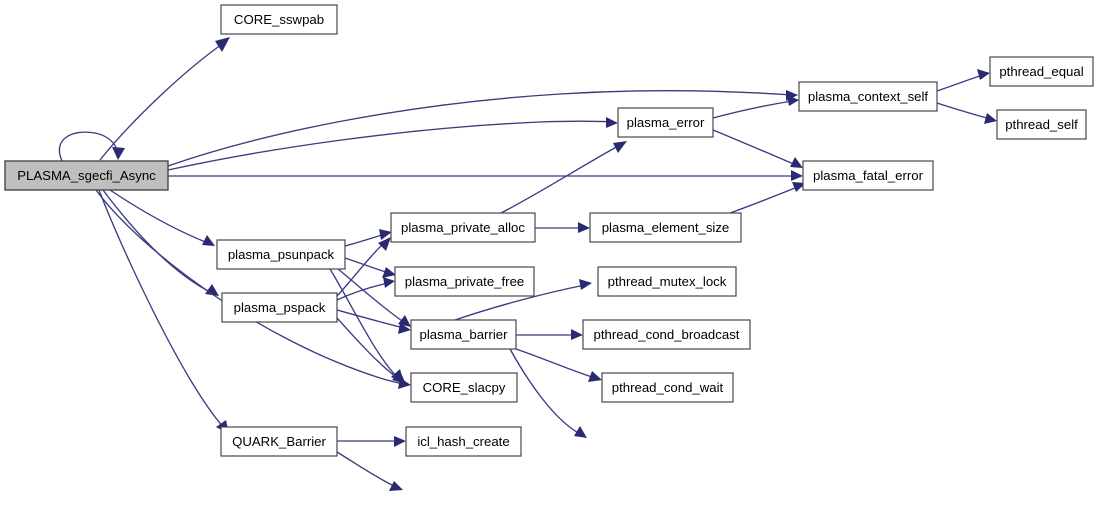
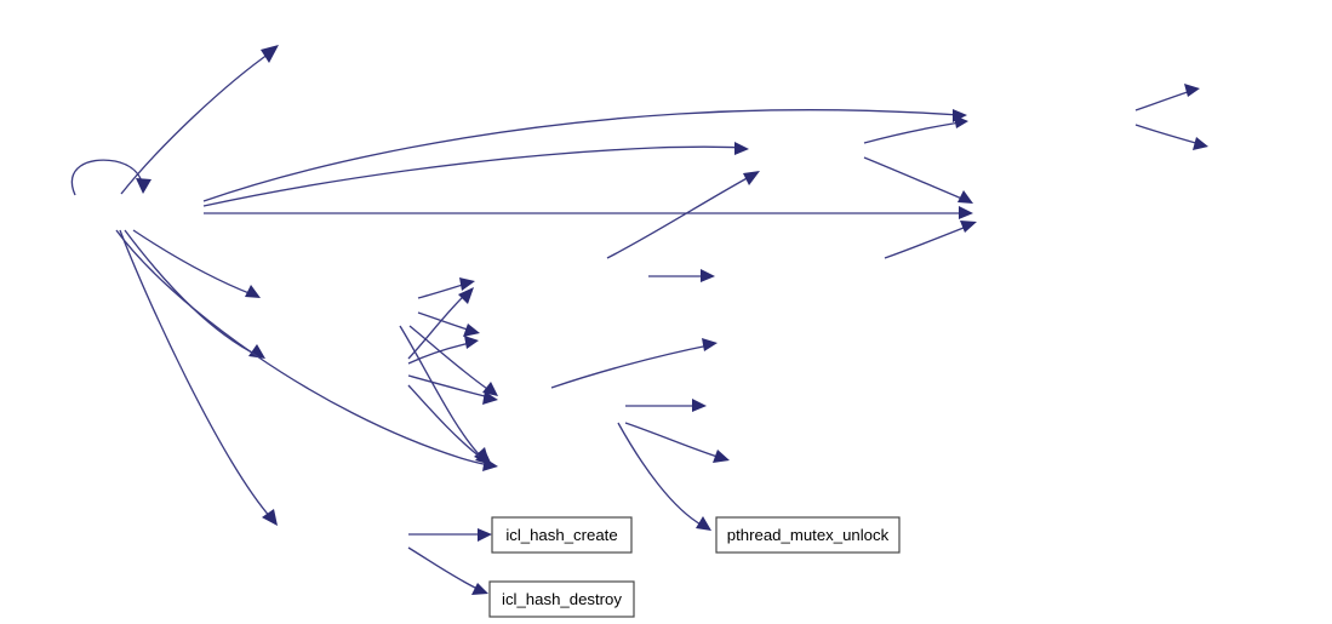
- PLASMA_sgecfi_Async
- CORE_sswpab
- plasma_context_self
- pthread_equal
- pthread_self
- plasma_error
- plasma_fatal_error
- plasma_private_alloc
- plasma_element_size
- plasma_psunpack
- plasma_private_free
- pthread_mutex_lock
- plasma_pspack
- plasma_barrier
- pthread_cond_broadcast
- CORE_slacpy
- pthread_cond_wait
- QUARK_Barrier
  icl_hash_create
+ pthread_mutex_unlock
+ icl_hash_destroy
